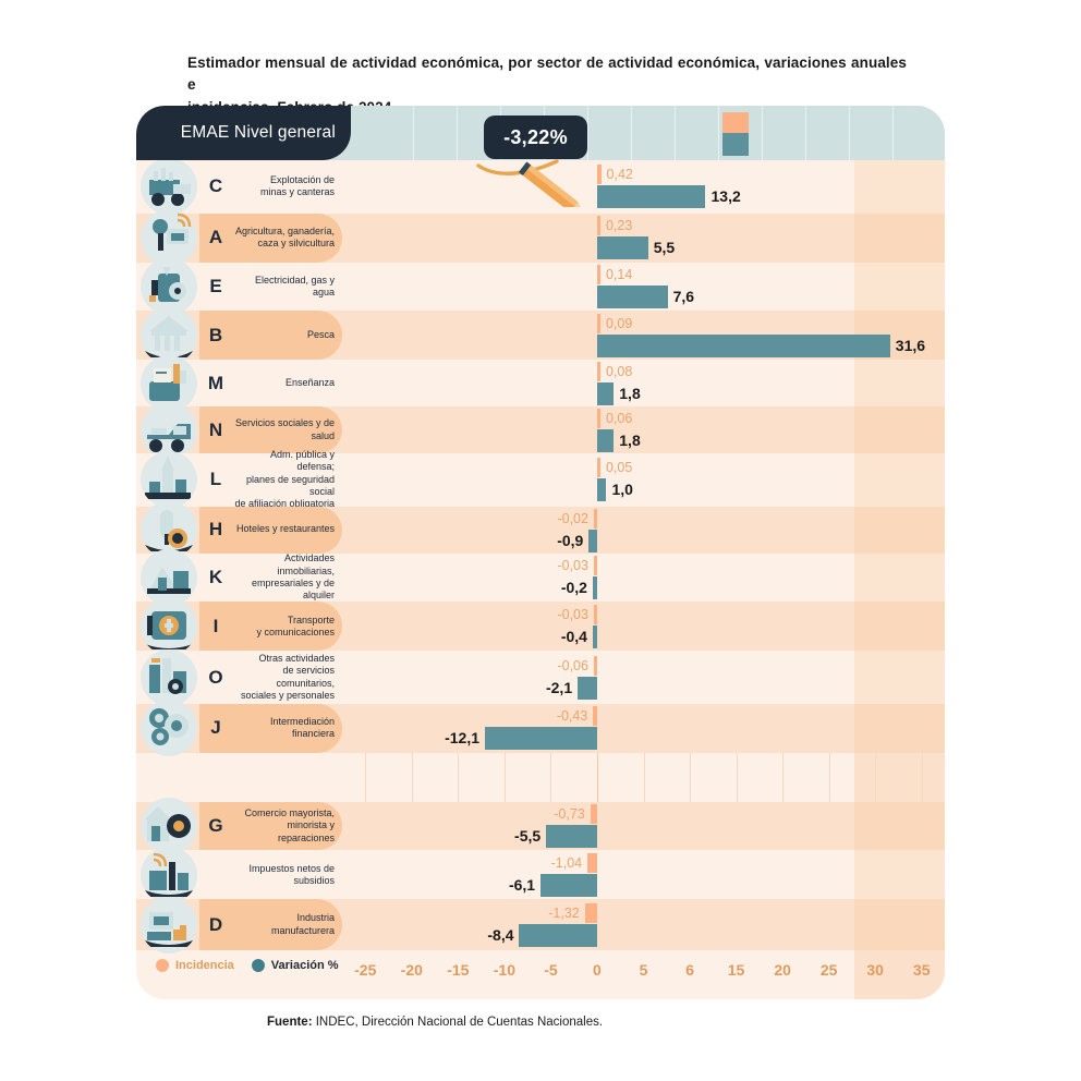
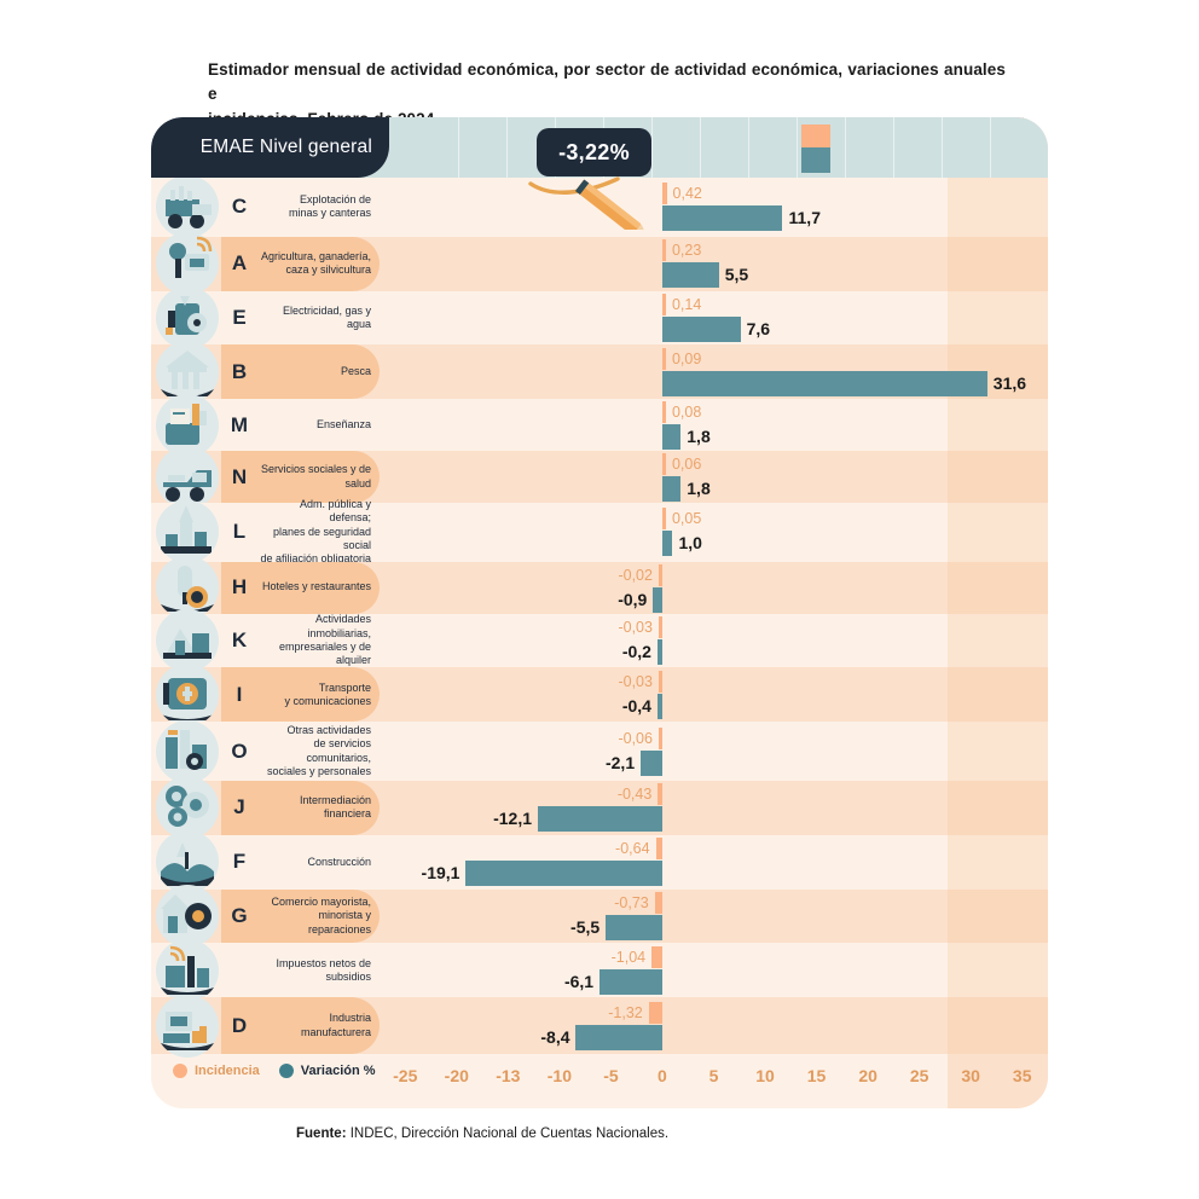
  Estimador mensual de actividad económica, por sector de actividad económica, variaciones anuales e
  C
  Explotación de
  minas y canteras
  0,42
- 13,2
+ 11,7
  A
  Agricultura, ganadería,
  caza y silvicultura
  0,23
  5,5
  E
  Electricidad, gas y agua
  0,14
  7,6
  B
  Pesca
  0,09
  31,6
  M
  Enseñanza
  0,08
  1,8
  N
  Servicios sociales y de salud
  0,06
  1,8
  L
  Adm. pública y defensa;
  planes de seguridad social
  de afiliación obligatoria
  0,05
  1,0
  H
  Hoteles y restaurantes
  -0,02
  -0,9
  K
  Actividades inmobiliarias,
  empresariales y de alquiler
  -0,03
  -0,2
  I
  Transporte
  y comunicaciones
  -0,03
  -0,4
  O
  Otras actividades
  de servicios comunitarios,
  sociales y personales
  -0,06
  -2,1
  J
  Intermediación financiera
  -0,43
  -12,1
+ F
+ Construcción
+ -0,64
+ -19,1
  G
  Comercio mayorista,
  minorista y reparaciones
  -0,73
  -5,5
  Impuestos netos de subsidios
  -1,04
  -6,1
  D
  Industria manufacturera
  -1,32
  -8,4
  EMAE Nivel general
  -3,22%
  -25
  -20
- -15
+ -13
  -10
  -5
  0
  5
- 6
+ 10
  15
  20
  25
  30
  35
  Incidencia
  Variación %
  Fuente: INDEC, Dirección Nacional de Cuentas Nacionales.
